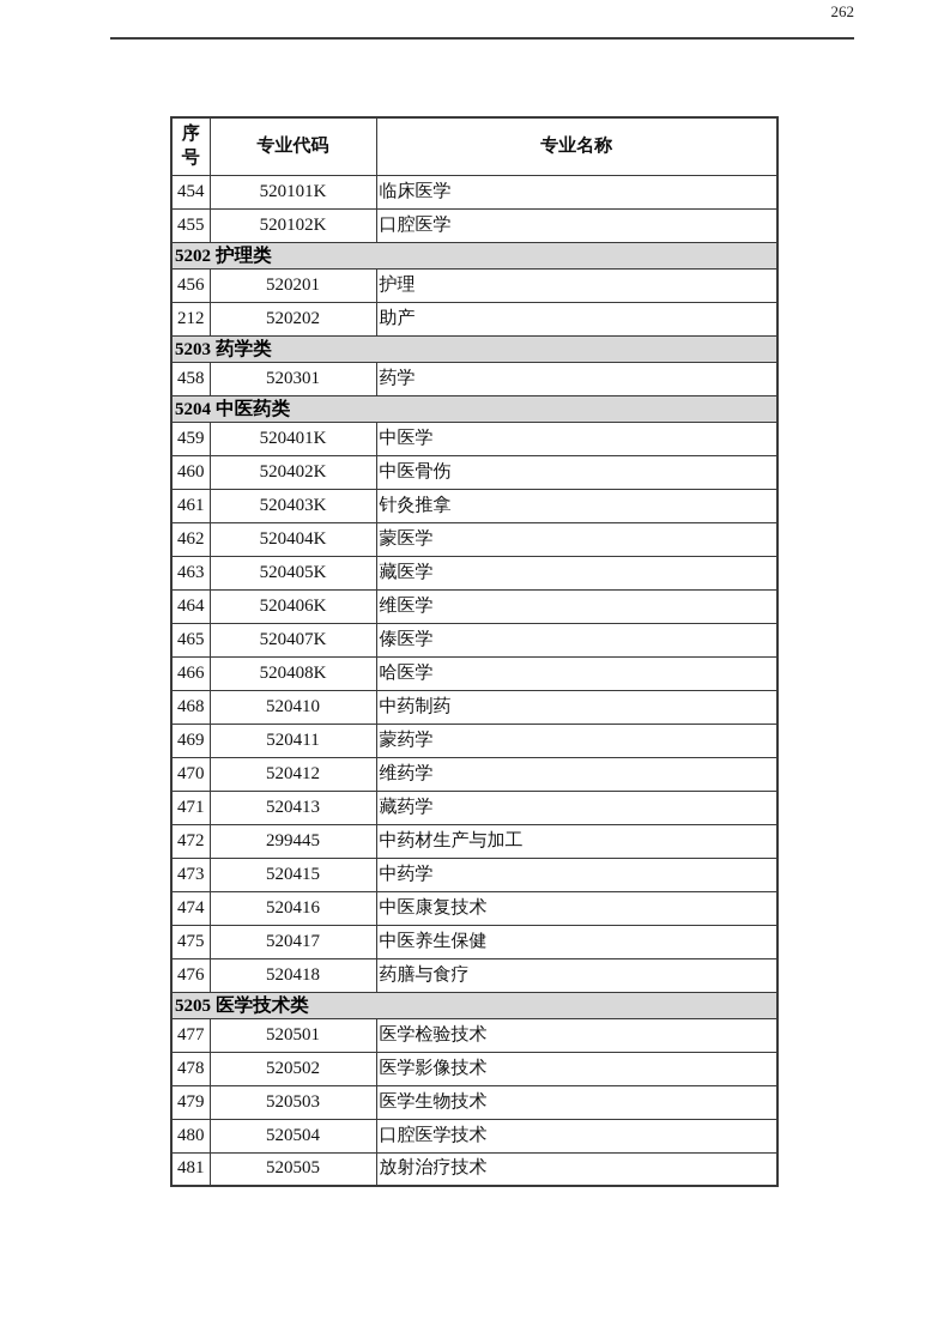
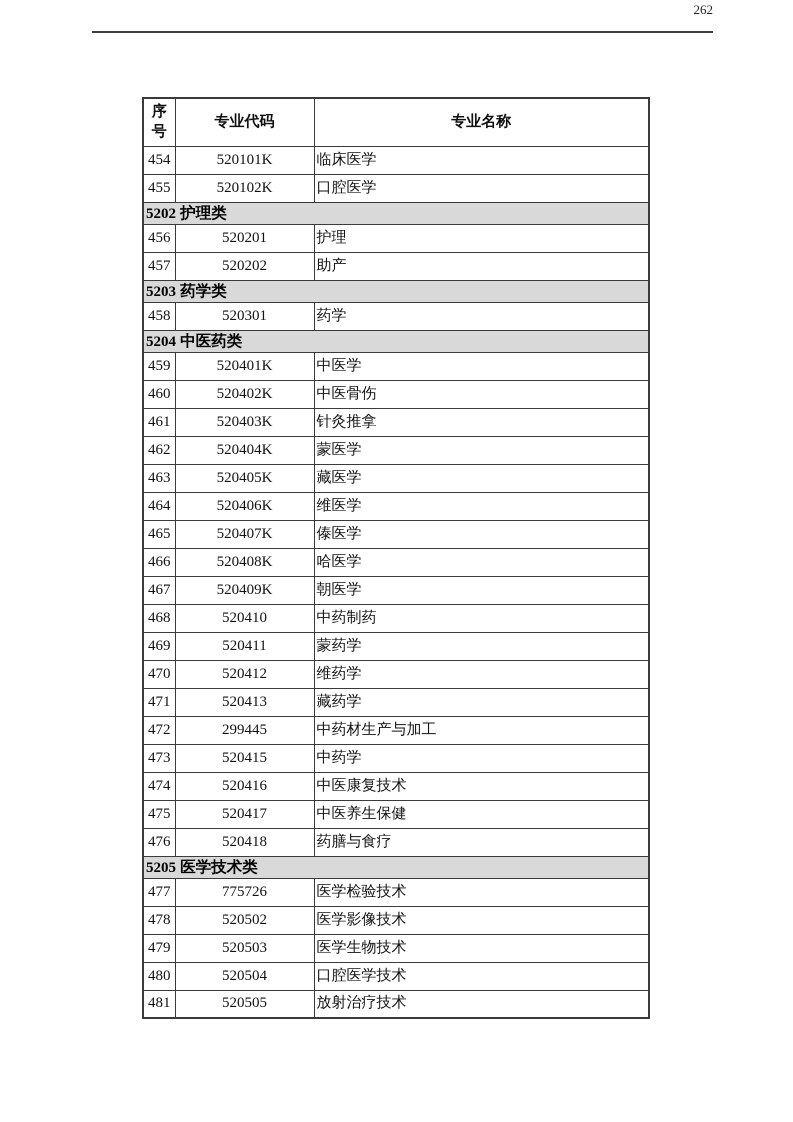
  262
  序号	专业代码	专业名称
  454	520101K	临床医学
  455	520102K	口腔医学
  5202 护理类
  456	520201	护理
- 212	520202	助产
+ 457	520202	助产
  5203 药学类
  458	520301	药学
  5204 中医药类
  459	520401K	中医学
  460	520402K	中医骨伤
  461	520403K	针灸推拿
  462	520404K	蒙医学
  463	520405K	藏医学
  464	520406K	维医学
  465	520407K	傣医学
  466	520408K	哈医学
+ 467	520409K	朝医学
  468	520410	中药制药
  469	520411	蒙药学
  470	520412	维药学
  471	520413	藏药学
  472	299445	中药材生产与加工
  473	520415	中药学
  474	520416	中医康复技术
  475	520417	中医养生保健
  476	520418	药膳与食疗
  5205 医学技术类
- 477	520501	医学检验技术
+ 477	775726	医学检验技术
  478	520502	医学影像技术
  479	520503	医学生物技术
  480	520504	口腔医学技术
  481	520505	放射治疗技术
